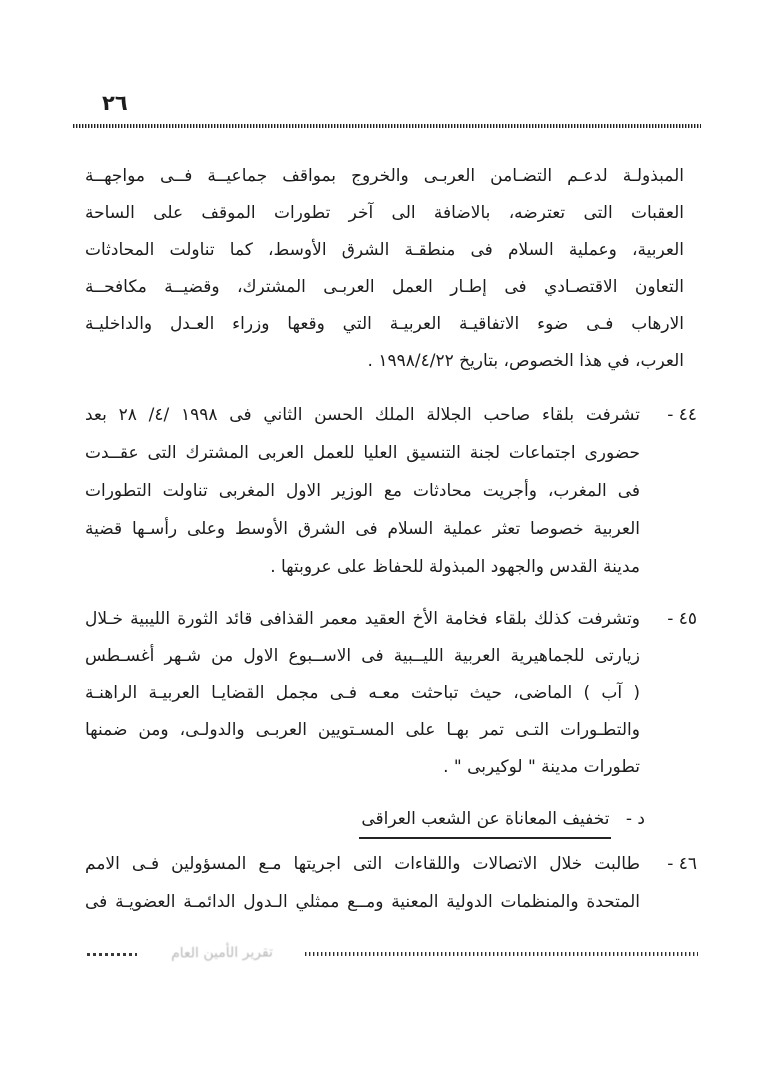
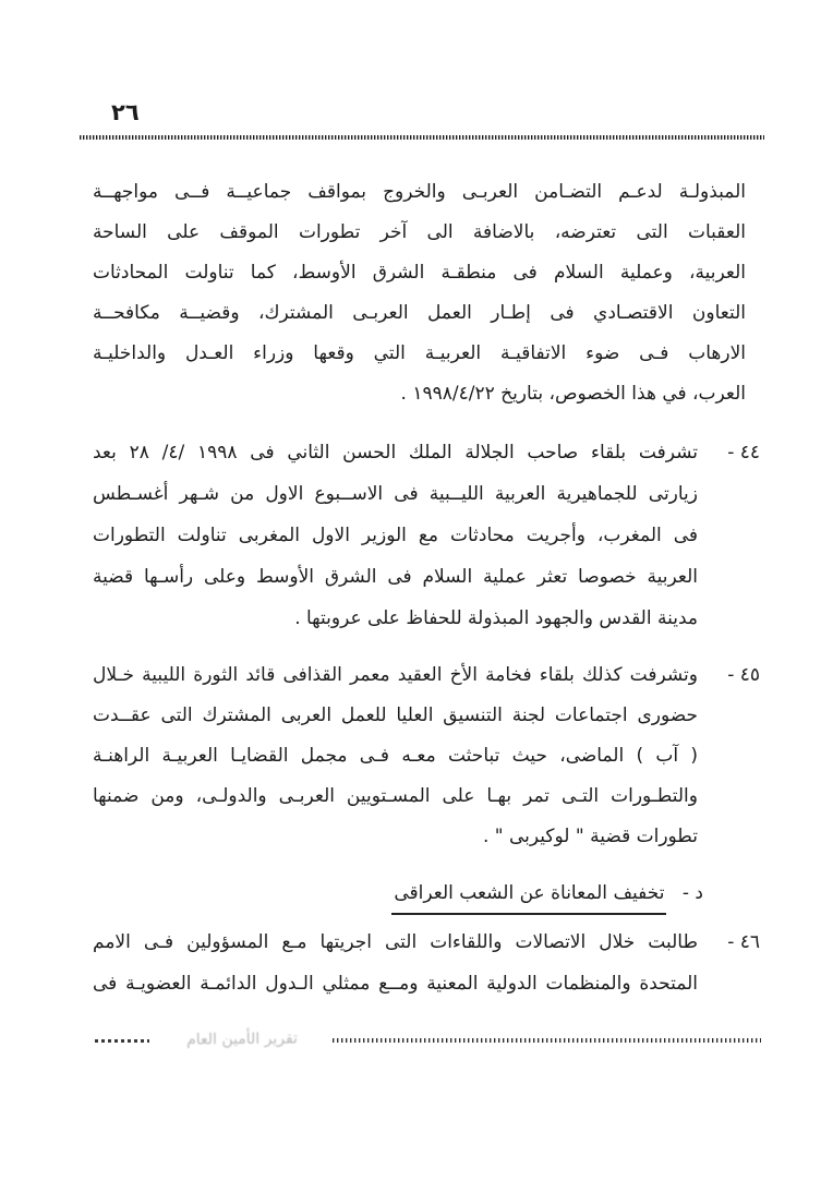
  ٢٦
  المبذولـة لدعـم التضـامن العربـى والخروج بمواقف جماعيــة فــى مواجهــة
  العقبات التى تعترضه، بالاضافة الى آخر تطورات الموقف على الساحة
  العربية، وعملية السلام فى منطقـة الشرق الأوسط، كما تناولت المحادثات
  التعاون الاقتصـادي فى إطـار العمل العربـى المشترك، وقضيــة مكافحــة
  الارهاب فـى ضوء الاتفاقيـة العربيـة التي وقعها وزراء العـدل والداخليـة
  العرب، في هذا الخصوص، بتاريخ ١٩٩٨/٤/٢٢ .
  ٤٤ -
  تشرفت بلقاء صاحب الجلالة الملك الحسن الثاني فى ١٩٩٨ /٤/ ٢٨ بعد
- حضورى اجتماعات لجنة التنسيق العليا للعمل العربى المشترك التى عقــدت
+ زيارتى للجماهيرية العربية الليــبية فى الاســبوع الاول من شـهر أغسـطس
  فى المغرب، وأجريت محادثات مع الوزير الاول المغربى تناولت التطورات
  العربية خصوصا تعثر عملية السلام فى الشرق الأوسط وعلى رأسـها قضية
  مدينة القدس والجهود المبذولة للحفاظ على عروبتها .
  ٤٥ -
  وتشرفت كذلك بلقاء فخامة الأخ العقيد معمر القذافى قائد الثورة الليبية خـلال
- زيارتى للجماهيرية العربية الليــبية فى الاســبوع الاول من شـهر أغسـطس
+ حضورى اجتماعات لجنة التنسيق العليا للعمل العربى المشترك التى عقــدت
  ( آب ) الماضى، حيث تباحثت معـه فـى مجمل القضايـا العربيـة الراهنـة
  والتطـورات التـى تمر بهـا على المسـتويين العربـى والدولـى، ومن ضمنها
- تطورات مدينة " لوكيربى " .
+ تطورات قضية " لوكيربى " .
  د - تخفيف المعاناة عن الشعب العراقى
  ٤٦ -
  طالبت خلال الاتصالات واللقاءات التى اجريتها مـع المسؤولين فـى الامم
  المتحدة والمنظمات الدولية المعنية ومــع ممثلي الـدول الدائمـة العضويـة فى
  تقرير الأمين العام
